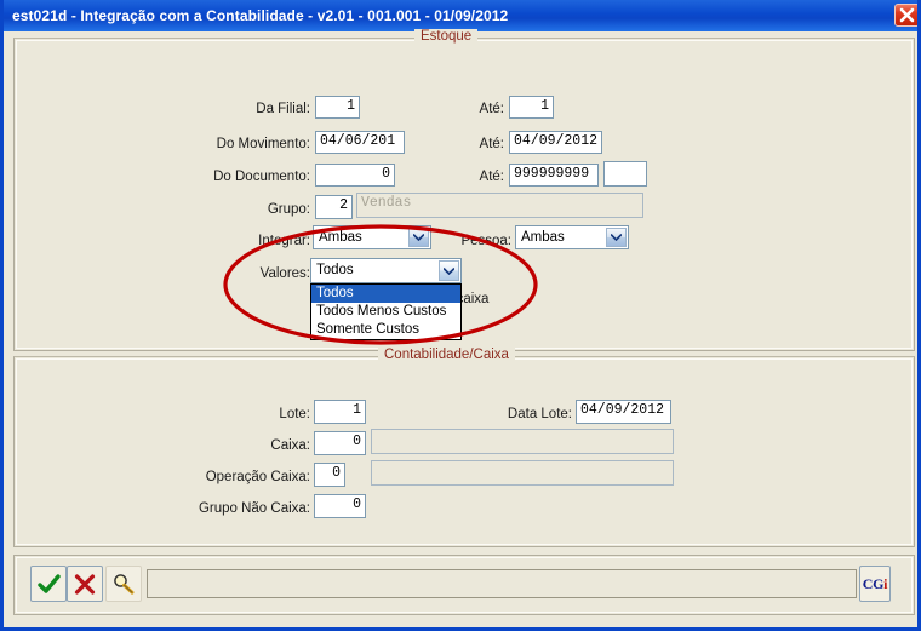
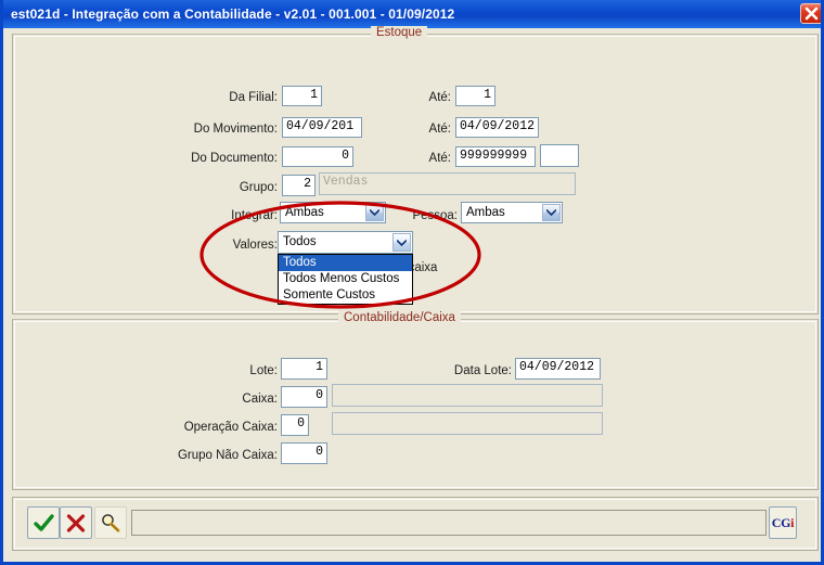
  est021d - Integração com a Contabilidade - v2.01 - 001.001 - 01/09/2012
  Estoque
  Da Filial:
  1
  Até:
  1
  Do Movimento:
- 04/06/201
+ 04/09/201
  Até:
  04/09/2012
  Do Documento:
  0
  Até:
  999999999
  Grupo:
  2
  Vendas
  Intgrar:
  Ambas
  Peoa:
  Ambas
  Valores:
  Todos
  Todos
  Todos Menos Custos
  Somente Custos
  Contabilidade/Caixa
  Lote:
  1
  Data Lote:
  04/09/2012
  Caixa:
  0
  Operação Caixa:
  0
  Grupo Não Caixa:
  0
  CGi
